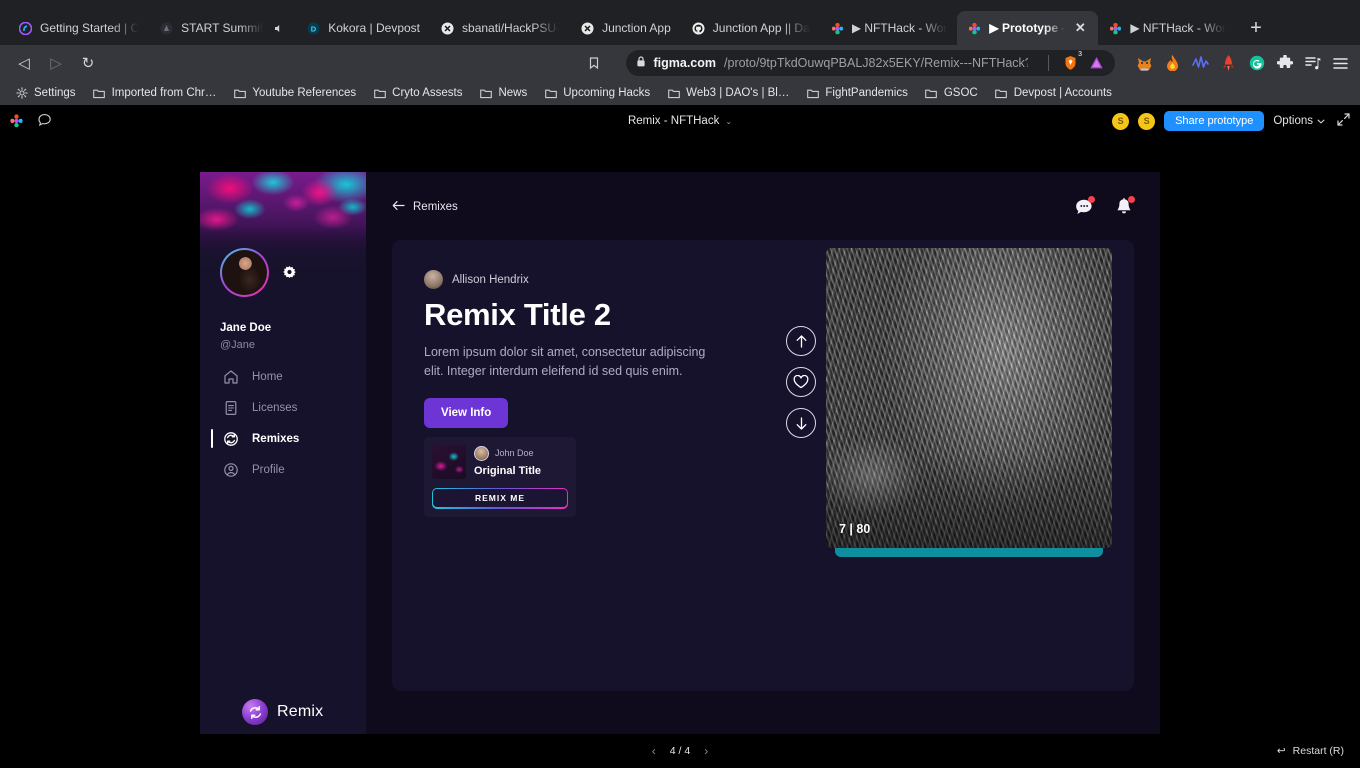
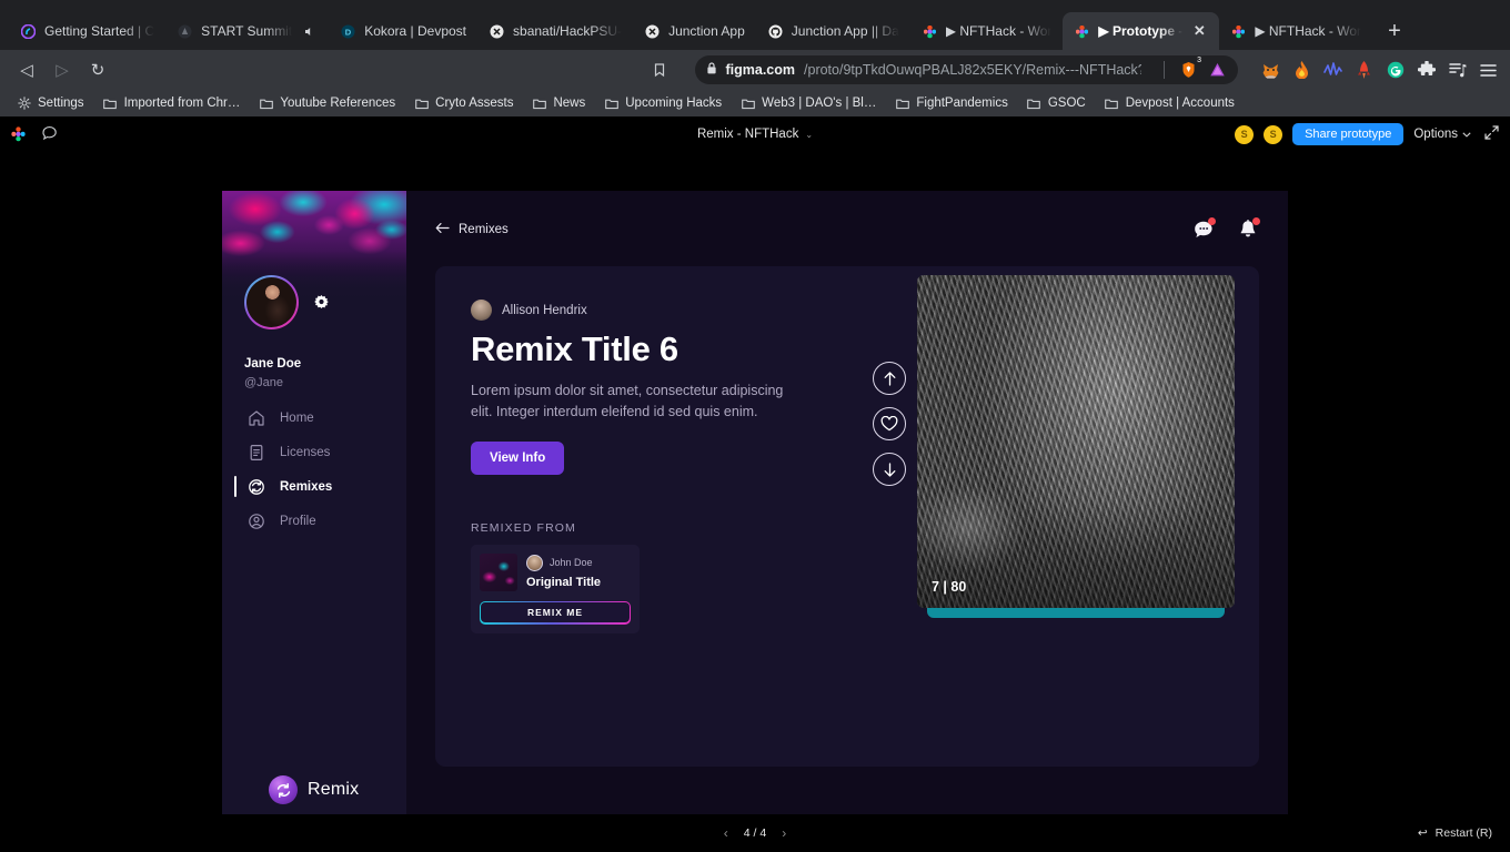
  Getting Started | C
  START Summit
  D
  Kokora | Devpost
  sbanati/HackPSU-
  Junction App
  Junction App || Da
  ▶ NFTHack - Wor
  ▶ Prototype -
  ✕
  ▶ NFTHack - Wor
  +
  ◁
  ▷
  ↻
  figma.com
  Settings
  Imported from Chr…
  Youtube References
  Cryto Assests
  News
  Upcoming Hacks
  Web3 | DAO's | Bl…
  FightPandemics
  GSOC
  Devpost | Accounts
  Remix - NFTHack
  ⌄
  S
  S
  Share prototype
  Options
  Jane Doe
  @Jane
  Home
  Licenses
  Remixes
  Profile
  Remix
  Remixes
  Allison Hendrix
- Remix Title 2
+ Remix Title 6
  Lorem ipsum dolor sit amet, consectetur adipiscing elit. Integer interdum eleifend id sed quis enim.
  View Info
+ REMIXED FROM
  John Doe
  Original Title
  REMIX ME
  7 | 80
  ‹
  4 / 4
  ›
  ↩
  Restart (R)
